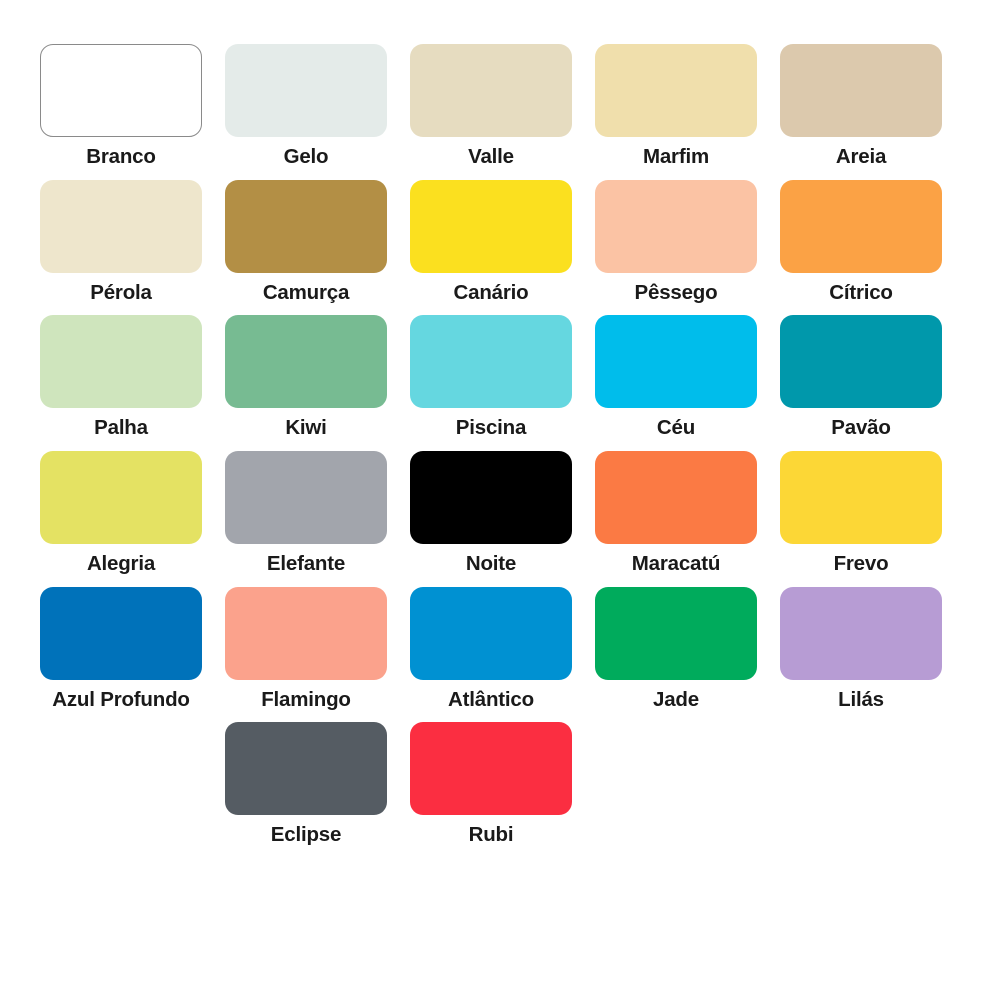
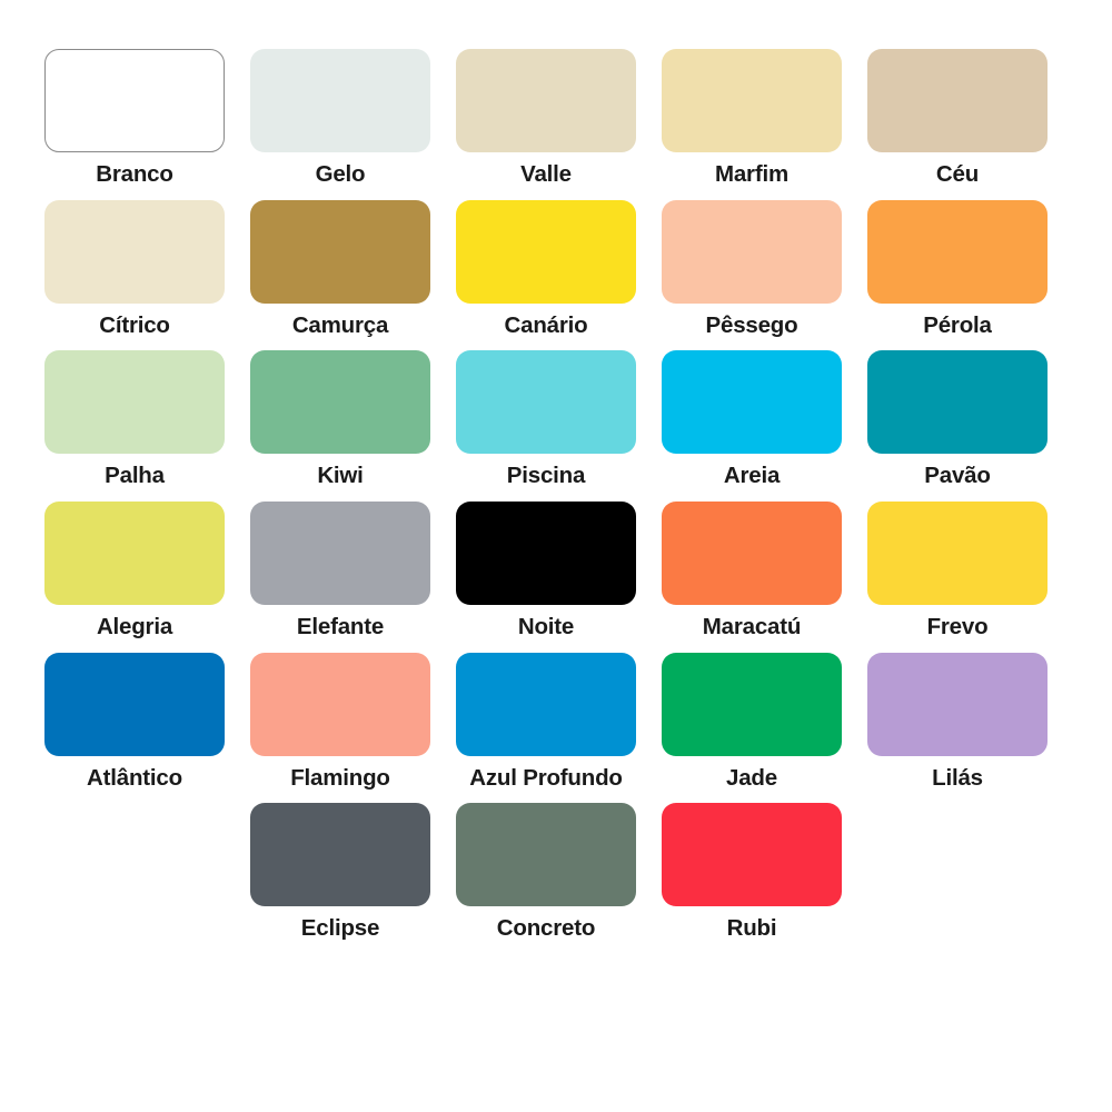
  Branco
  Gelo
  Valle
  Marfim
- Areia
+ Céu
- Pérola
+ Cítrico
  Camurça
  Canário
  Pêssego
- Cítrico
+ Pérola
  Palha
  Kiwi
  Piscina
- Céu
+ Areia
  Pavão
  Alegria
  Elefante
  Noite
  Maracatú
  Frevo
- Azul Profundo
+ Atlântico
  Flamingo
- Atlântico
+ Azul Profundo
  Jade
  Lilás
  Eclipse
+ Concreto
  Rubi
